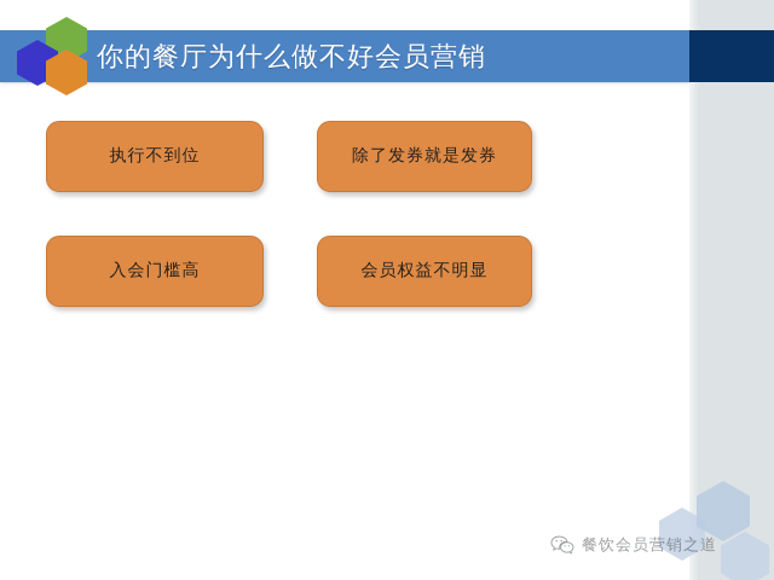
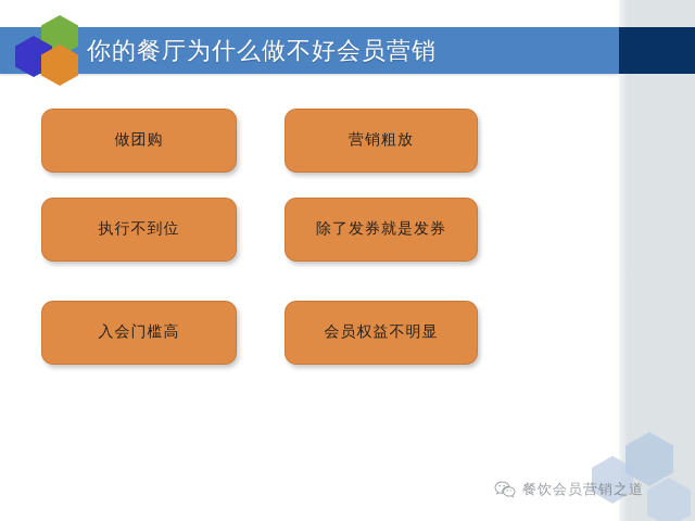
  你的餐厅为什么做不好会员营销
+ 做团购
+ 营销粗放
  执行不到位
  除了发券就是发券
  入会门槛高
  会员权益不明显
  餐饮会员营销之道
